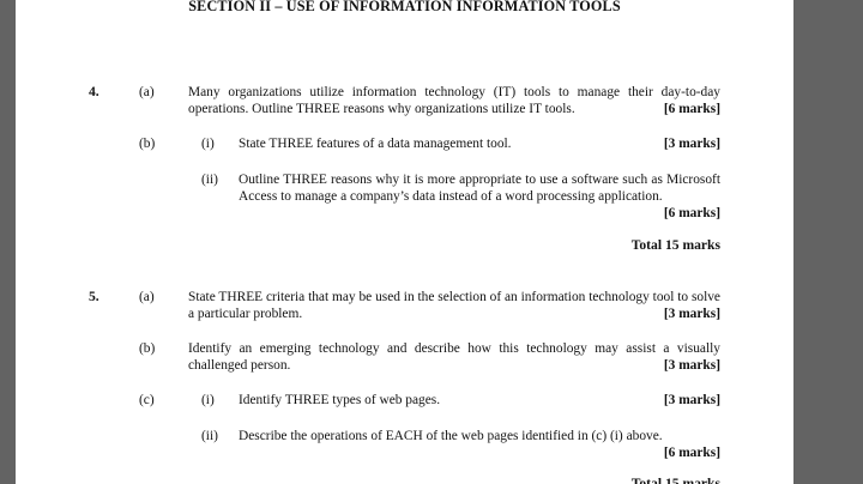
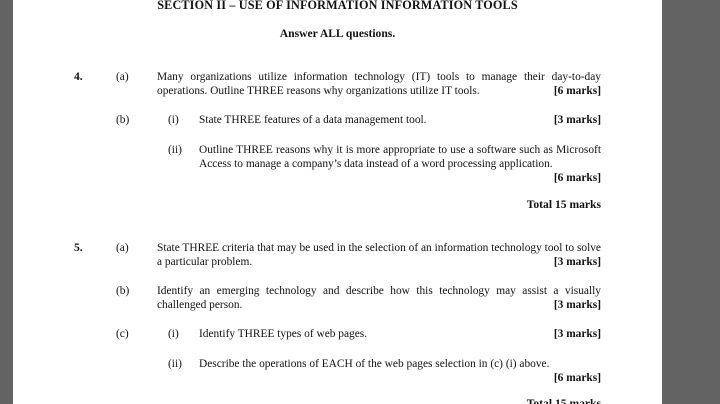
  SECTION II – USE OF INFORMATION INFORMATION TOOLS
+ Answer ALL questions.
  4.
  (a)
  Many organizations utilize information technology (IT) tools to manage their day-to-day operations. Outline THREE reasons why organizations utilize IT tools.
  [6 marks]
  (b)
  (i)
  State THREE features of a data management tool.
  [3 marks]
  (ii)
  Outline THREE reasons why it is more appropriate to use a software such as Microsoft Access to manage a company’s data instead of a word processing application.
  [6 marks]
  Total 15 marks
  5.
  (a)
  State THREE criteria that may be used in the selection of an information technology tool to solve a particular problem.
  [3 marks]
  (b)
  Identify an emerging technology and describe how this technology may assist a visually challenged person.
  [3 marks]
  (c)
  (i)
  Identify THREE types of web pages.
  [3 marks]
  (ii)
- Describe the operations of EACH of the web pages identified in (c) (i) above.
+ Describe the operations of EACH of the web pages selection in (c) (i) above.
  [6 marks]
